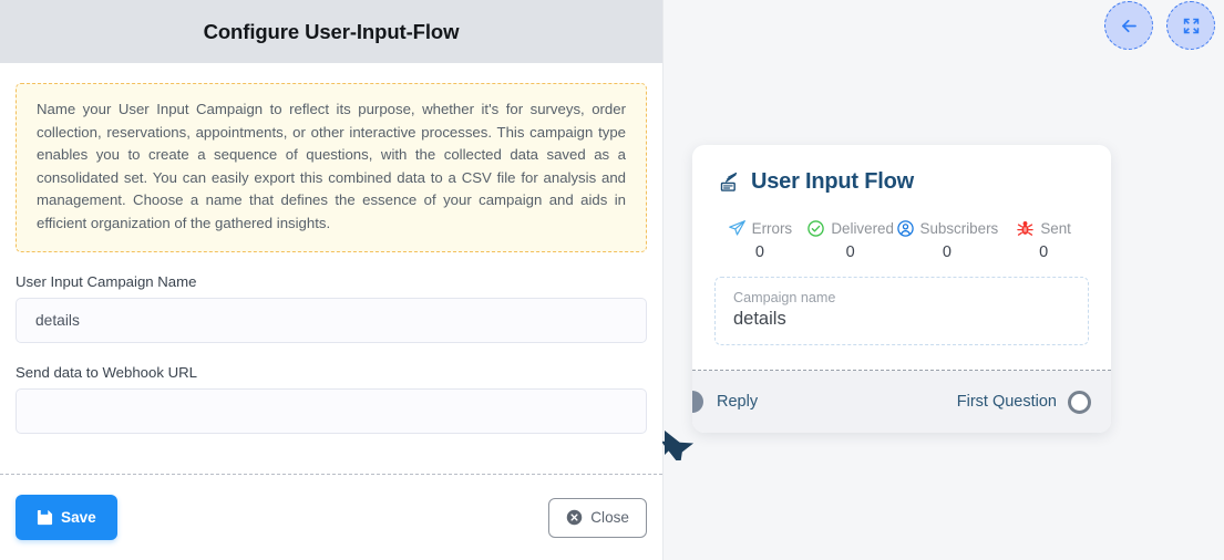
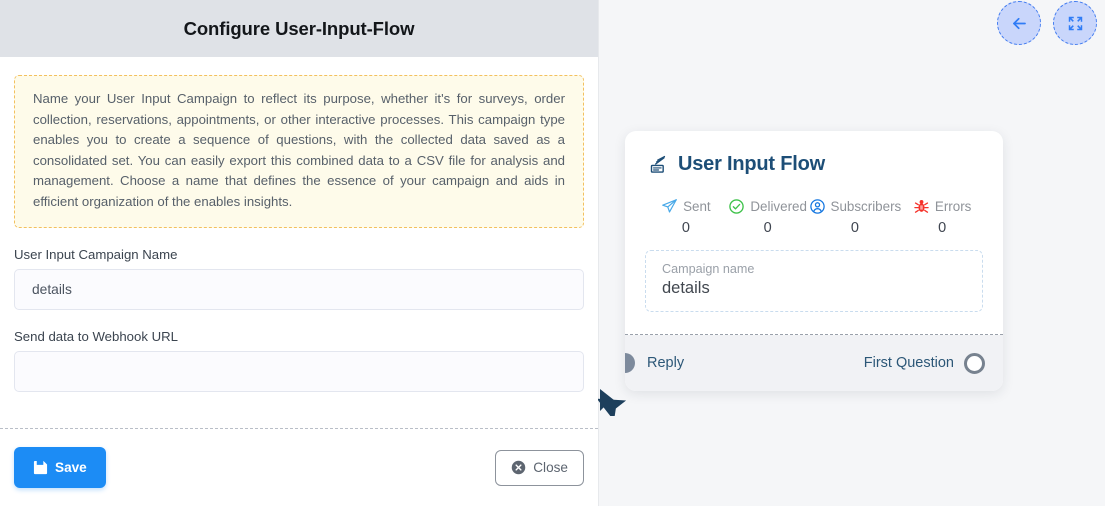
  Configure User-Input-Flow
- Name your User Input Campaign to reflect its purpose, whether it's for surveys, order collection, reservations, appointments, or other interactive processes. This campaign type enables you to create a sequence of questions, with the collected data saved as a consolidated set. You can easily export this combined data to a CSV file for analysis and management. Choose a name that defines the essence of your campaign and aids in efficient organization of the gathered insights.
+ Name your User Input Campaign to reflect its purpose, whether it's for surveys, order collection, reservations, appointments, or other interactive processes. This campaign type enables you to create a sequence of questions, with the collected data saved as a consolidated set. You can easily export this combined data to a CSV file for analysis and management. Choose a name that defines the essence of your campaign and aids in efficient organization of the enables insights.
  User Input Campaign Name
  details
  Send data to Webhook URL
  Save
  Close
  User Input Flow
- Errors
+ Sent
  0
  Delivered
  0
  Subscribers
  0
- Sent
+ Errors
  0
  Campaign name
  details
  Reply
  First Question
